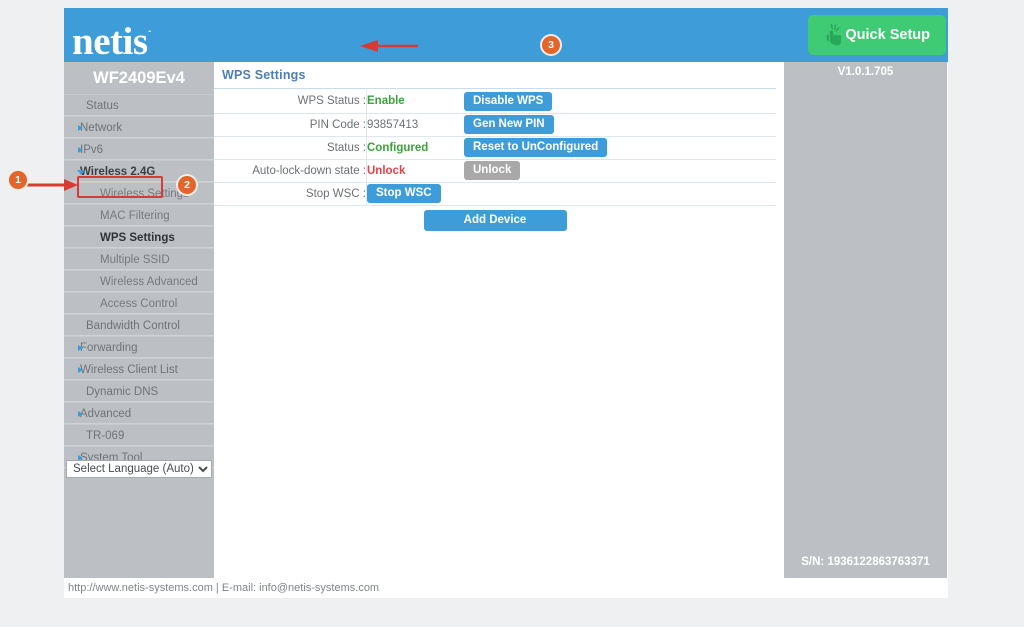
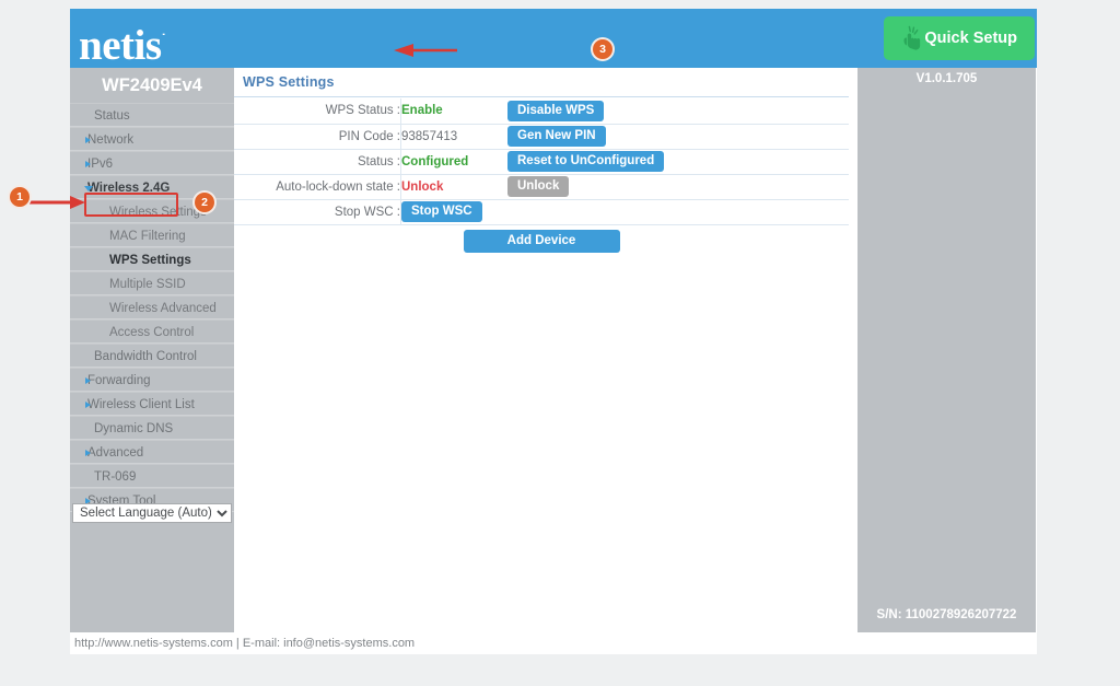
  netis˙
  Quick Setup
  WF2409Ev4
  Status
  Network
  IPv6
  Wireless 2.4G
  Wireless Settings
  MAC Filtering
  WPS Settings
  Multiple SSID
  Wireless Advanced
  Access Control
  Bandwidth Control
  Forwarding
  Wireless Client List
  Dynamic DNS
  Advanced
  TR-069
  System Tool
  Select Language (Auto)
  WPS Settings
  WPS Status :	Enable	Disable WPS
  PIN Code :	93857413	Gen New PIN
  Status :	Configured	Reset to UnConfigured
  Auto-lock-down state :	Unlock	Unlock
  Stop WSC :	Stop WSC
  Add Device
  V1.0.1.705
- S/N: 1936122863763371
+ S/N: 1100278926207722
  http://www.netis-systems.com | E-mail: info@netis-systems.com
  1
  2
  3
